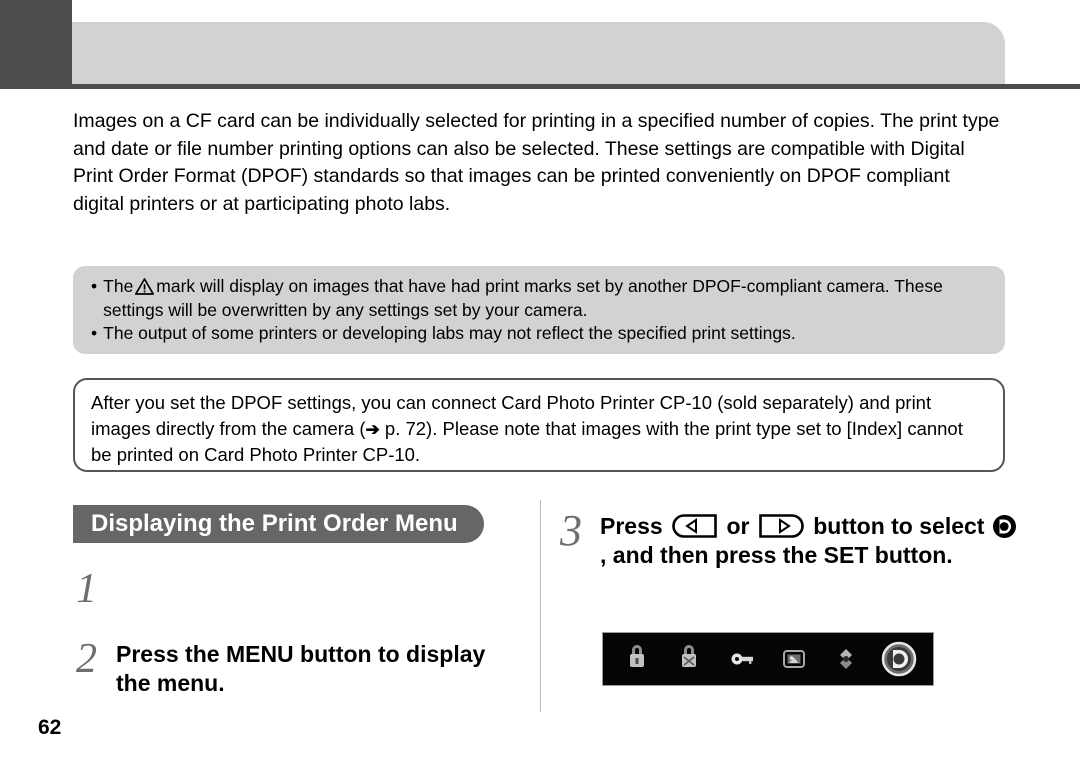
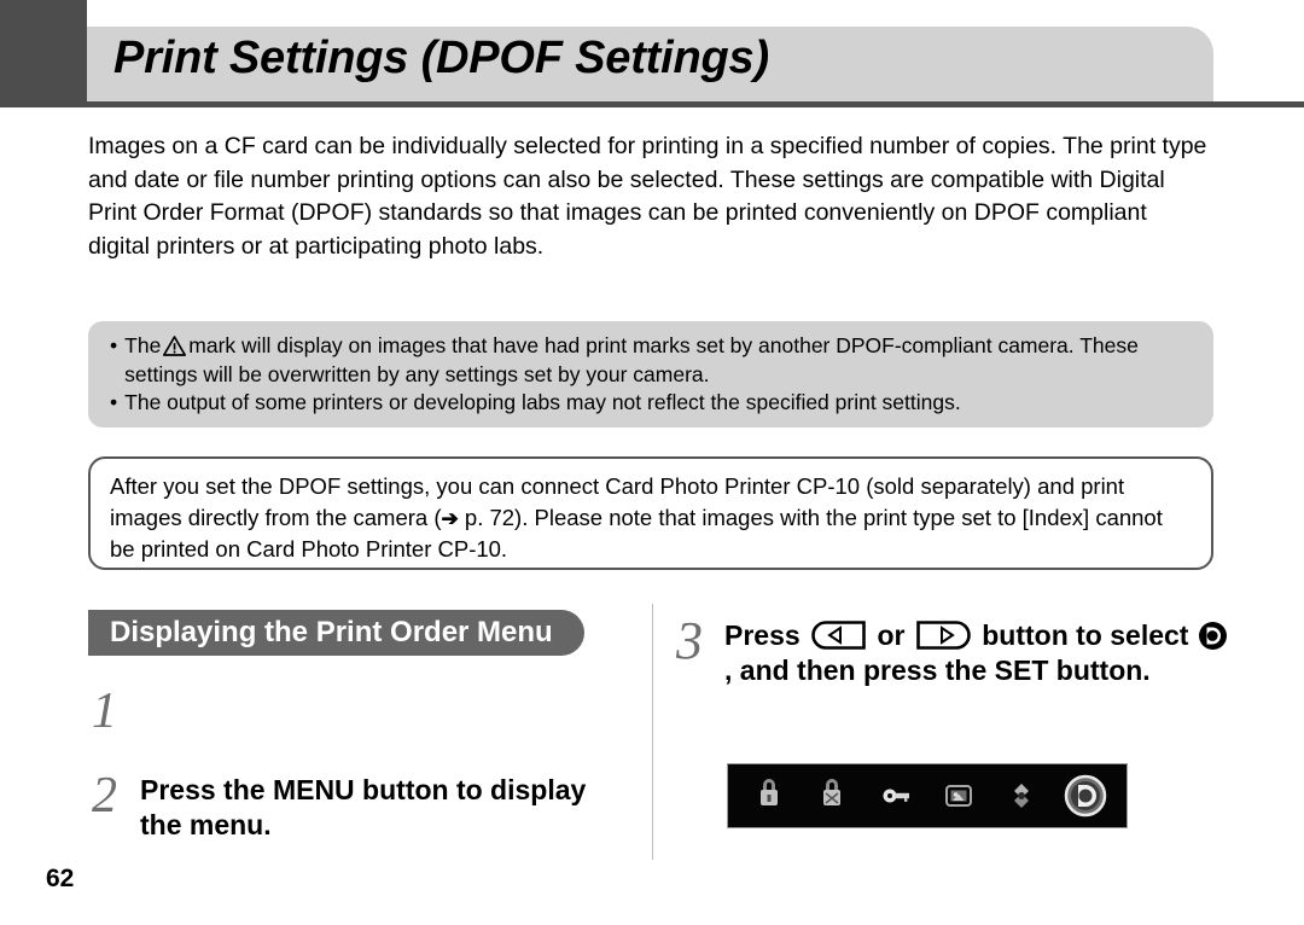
+ Print Settings (DPOF Settings)
  Images on a CF card can be individually selected for printing in a specified number of copies. The print type and date or file number printing options can also be selected. These settings are compatible with Digital Print Order Format (DPOF) standards so that images can be printed conveniently on DPOF compliant digital printers or at participating photo labs.
  •
  The mark will display on images that have had print marks set by another DPOF-compliant camera. These settings will be overwritten by any settings set by your camera.
  •
  The output of some printers or developing labs may not reflect the specified print settings.
  After you set the DPOF settings, you can connect Card Photo Printer CP-10 (sold separately) and print images directly from the camera (➔ p. 72). Please note that images with the print type set to [Index] cannot be printed on Card Photo Printer CP-10.
  Displaying the Print Order Menu
  1
  2
  Press the MENU button to display the menu.
  3
  Press or button to select , and then press the SET button.
  62
